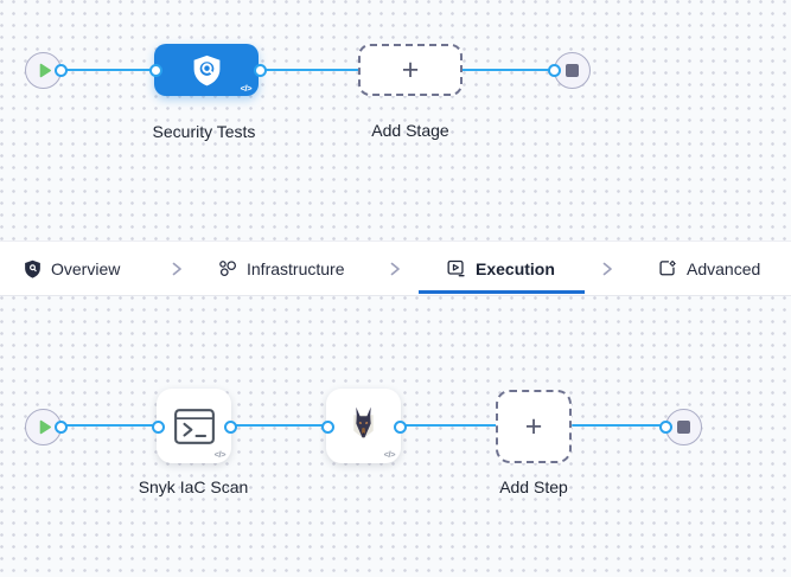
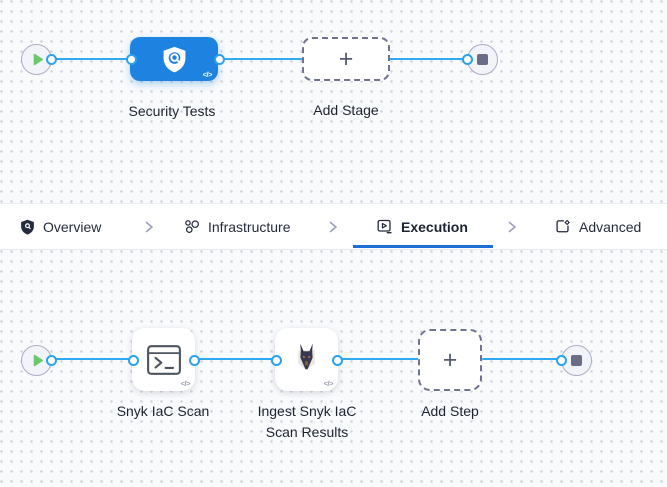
  </>
  Security Tests
  +
  Add Stage
  Overview
  Infrastructure
  Execution
  Advanced
  </>
  Snyk IaC Scan
  </>
+ Ingest Snyk IaC Scan Results
  +
  Add Step
